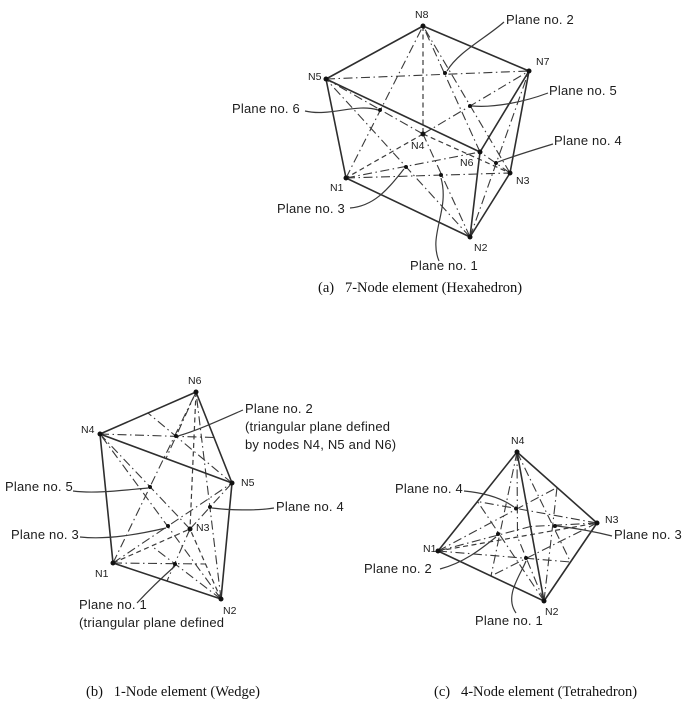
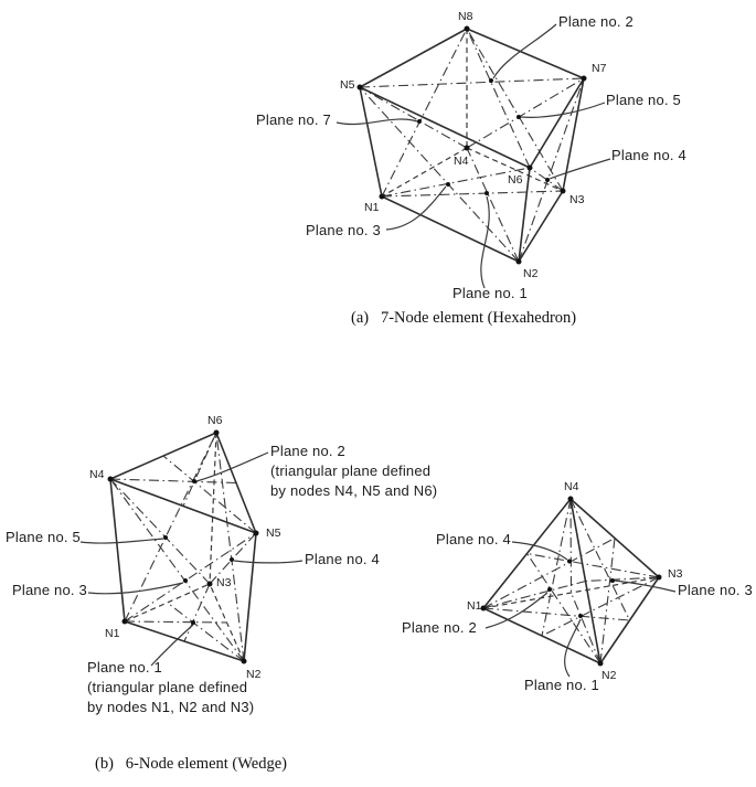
  N8
  N5
  N7
  N1
  N2
  N3
  N4
  N6
  Plane no. 2
  Plane no. 5
  Plane no. 4
- Plane no. 6
+ Plane no. 7
  Plane no. 3
  Plane no. 1
  (a) 7-Node element (Hexahedron)
  N6
  N4
  N5
  N3
  N1
  N2
  Plane no. 5
  Plane no. 3
  Plane no. 4
  Plane no. 2
  (triangular plane defined
  by nodes N4, N5 and N6)
  Plane no. 1
  (triangular plane defined
+ by nodes N1, N2 and N3)
- (b) 1-Node element (Wedge)
+ (b) 6-Node element (Wedge)
  N4
  N1
  N3
  N2
  Plane no. 4
  Plane no. 3
  Plane no. 2
  Plane no. 1
- (c) 4-Node element (Tetrahedron)
